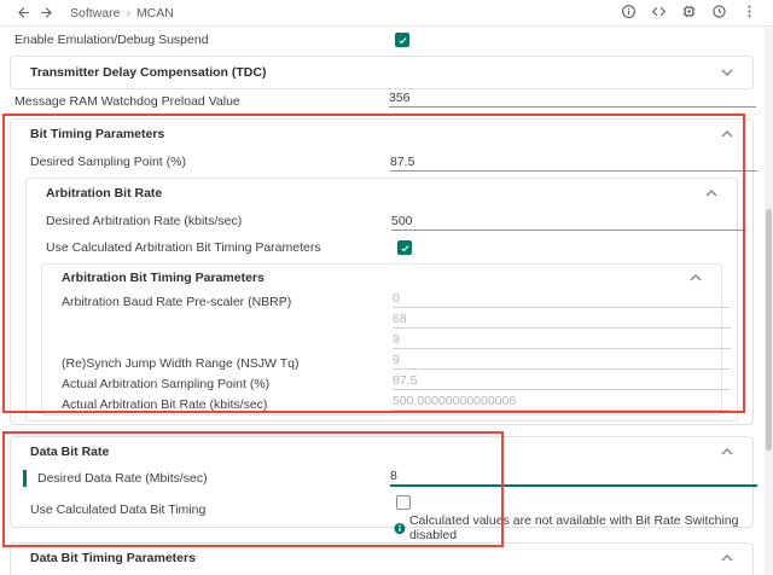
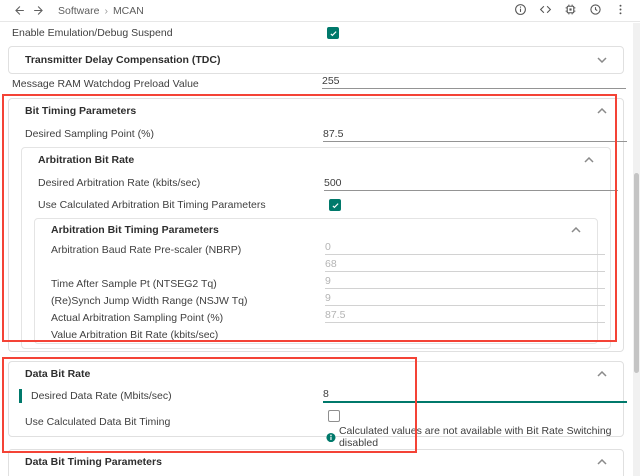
  Software
  ›
  MCAN
  Enable Emulation/Debug Suspend
  Transmitter Delay Compensation (TDC)
  Message RAM Watchdog Preload Value
- 356
+ 255
  Bit Timing Parameters
  Desired Sampling Point (%)
  87.5
  Arbitration Bit Rate
  Desired Arbitration Rate (kbits/sec)
  500
  Use Calculated Arbitration Bit Timing Parameters
  Arbitration Bit Timing Parameters
  Arbitration Baud Rate Pre-scaler (NBRP)
  0
  68
+ Time After Sample Pt (NTSEG2 Tq)
  9
  (Re)Synch Jump Width Range (NSJW Tq)
  9
  Actual Arbitration Sampling Point (%)
  87.5
- Actual Arbitration Bit Rate (kbits/sec)
+ Value Arbitration Bit Rate (kbits/sec)
- 500.00000000000006
  Data Bit Rate
  Desired Data Rate (Mbits/sec)
  8
  Use Calculated Data Bit Timing
  Calculated values are not available with Bit Rate Switching disabled
  Data Bit Timing Parameters
